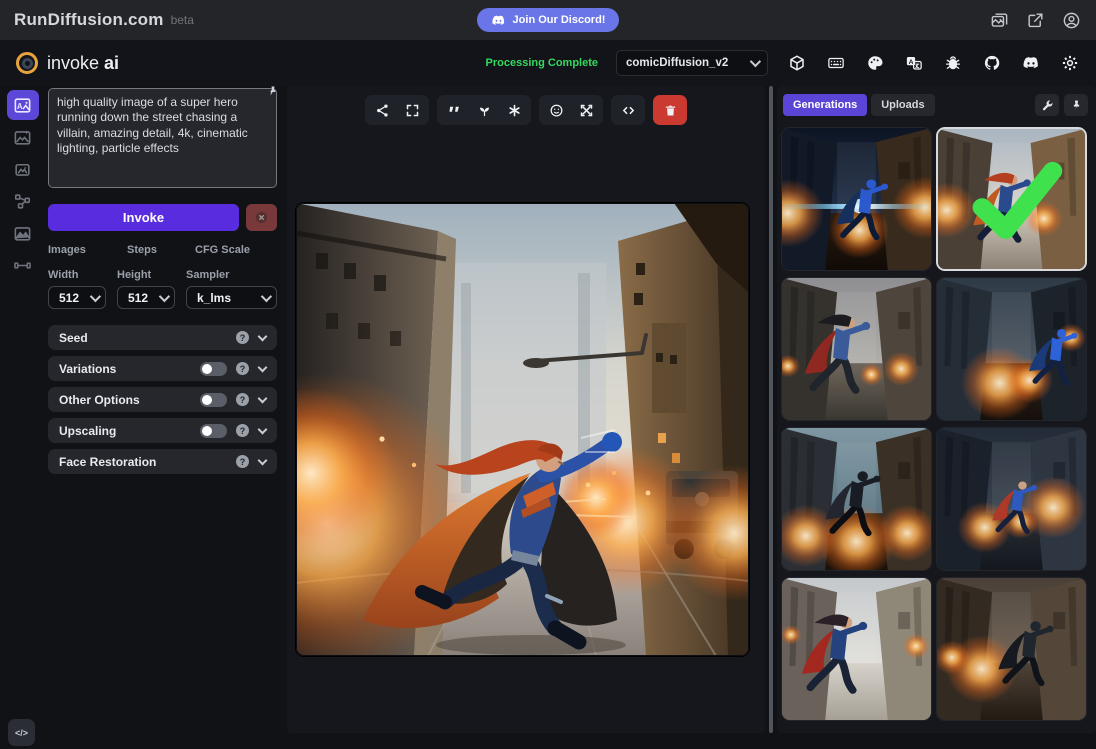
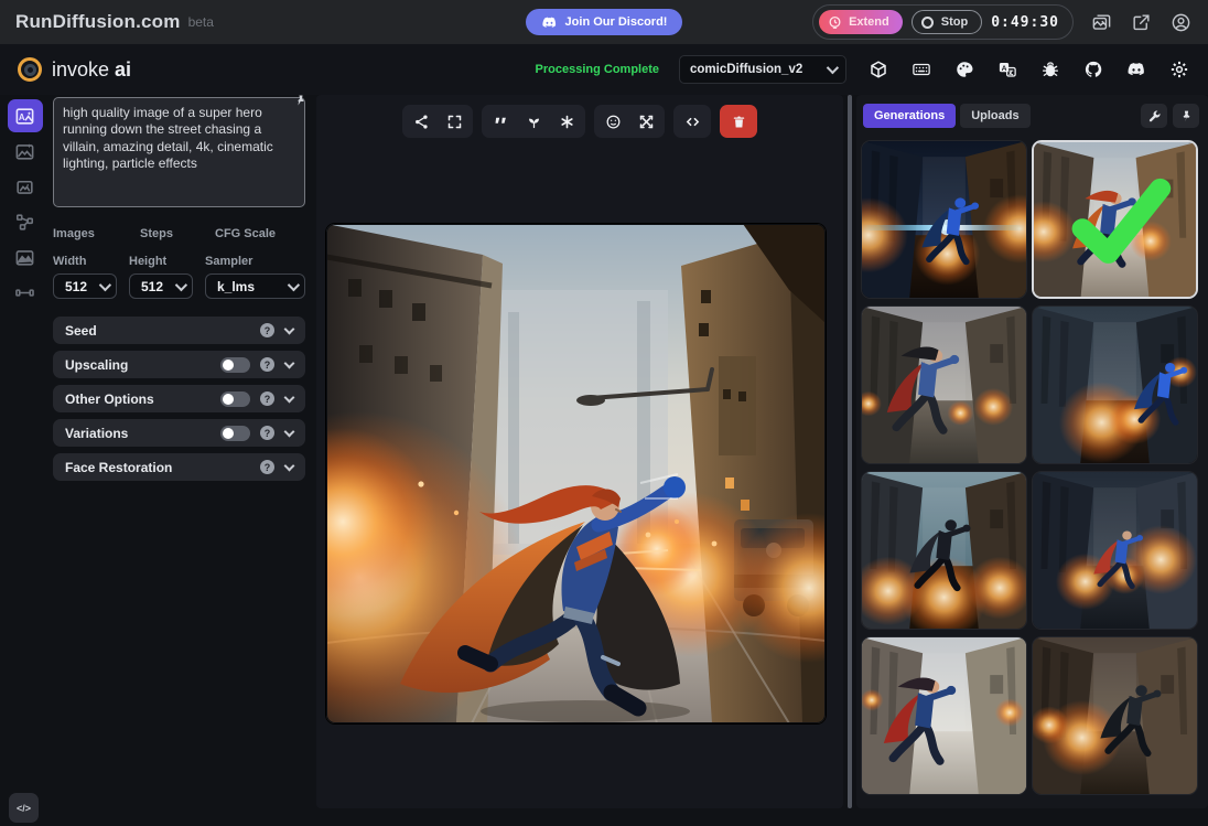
  RunDiffusion.com
  beta
  Join Our Discord!
+ Extend
+ Stop
+ 0:49:30
  invoke ai
  Processing Complete
  comicDiffusion_v2
  A
  </>
- Invoke
  Images
  Steps
  CFG Scale
  Width
  Height
  Sampler
  512
  512
  k_lms
  Seed
  ?
- Variations
+ Upscaling
  ?
  Other Options
  ?
- Upscaling
+ Variations
  ?
  Face Restoration
  ?
  Generations
  Uploads
